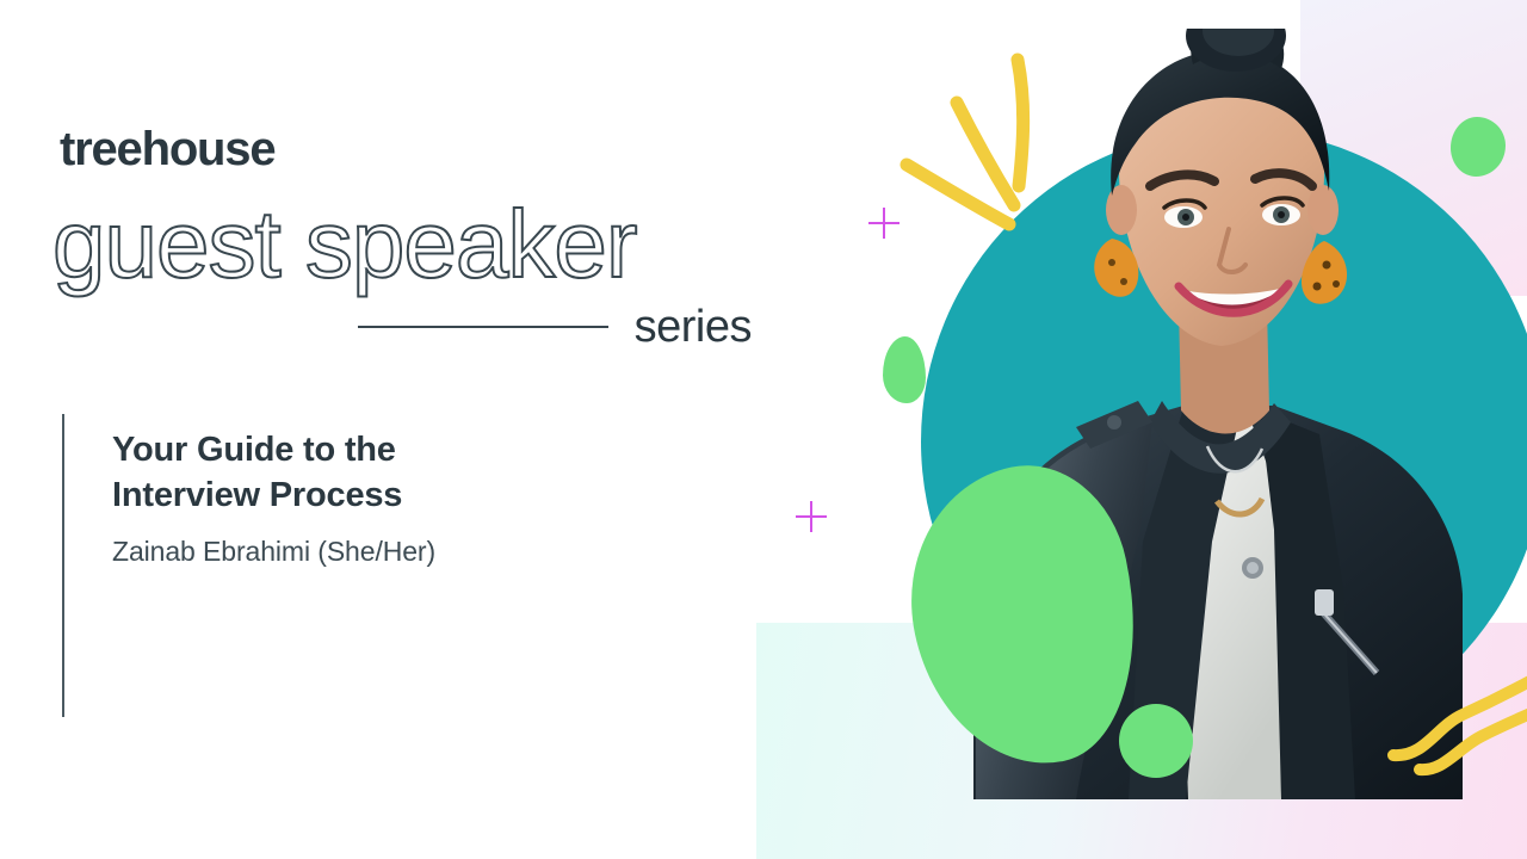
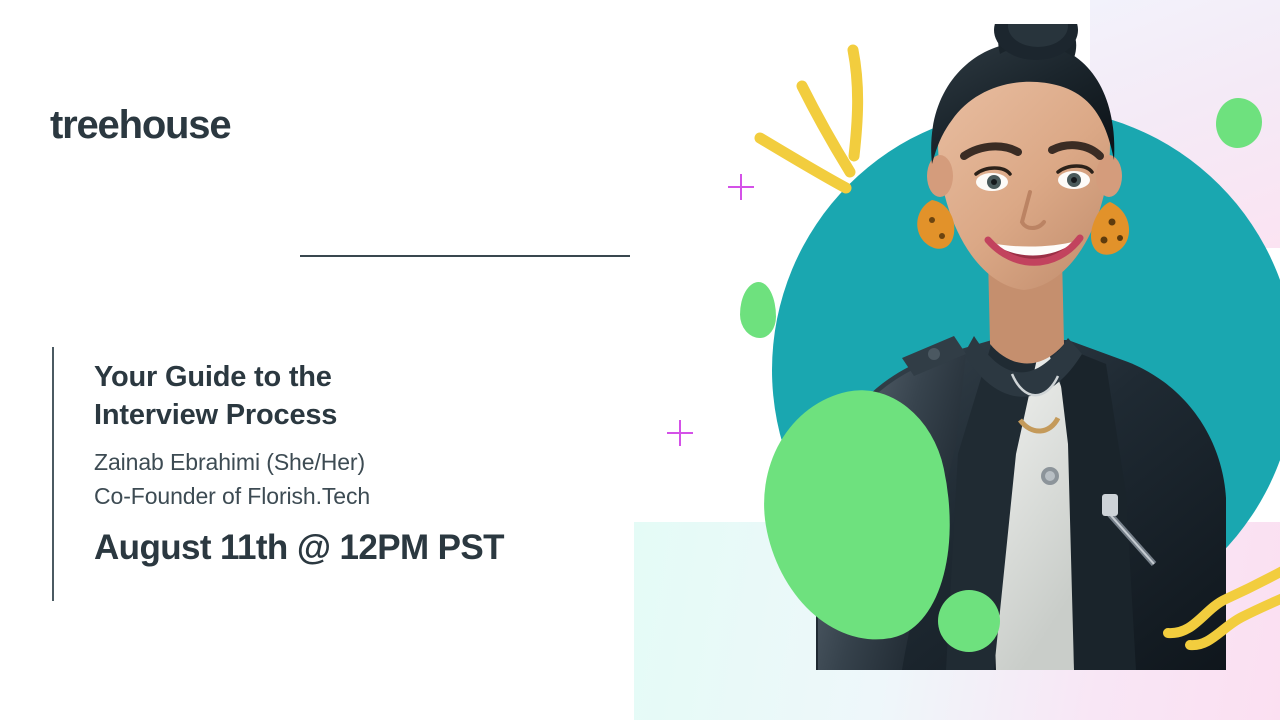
  treehouse
- guest speaker
- series
  Your Guide to the
  Interview Process
  Zainab Ebrahimi (She/Her)
+ Co-Founder of Florish.Tech
+ August 11th @ 12PM PST
